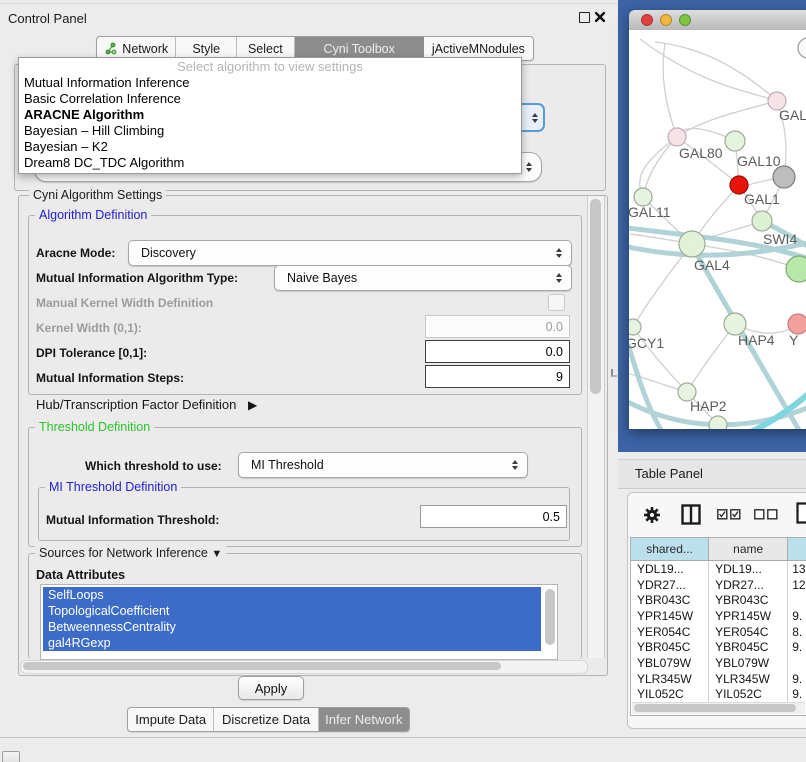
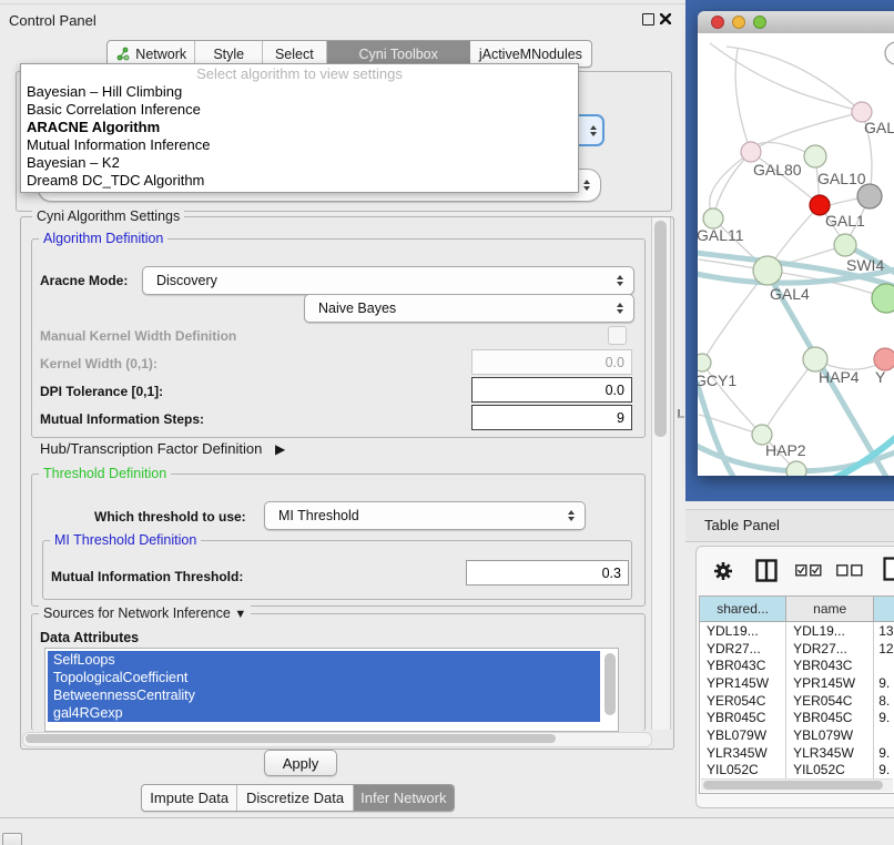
  Control Panel
  Network
  Style
  Select
  Cyni Toolbox
  jActiveMNodules
  Select algorithm to view settings
- Mutual Information Inference
+ Bayesian – Hill Climbing
  Basic Correlation Inference
  ARACNE Algorithm
- Bayesian – Hill Climbing
+ Mutual Information Inference
  Bayesian – K2
  Dream8 DC_TDC Algorithm
  Cyni Algorithm Settings
  Algorithm Definition
  Aracne Mode:
  Discovery
- Mutual Information Algorithm Type:
  Naive Bayes
  Manual Kernel Width Definition
  Kernel Width (0,1):
  0.0
  DPI Tolerance [0,1]:
  0.0
  Mutual Information Steps:
  9
  Hub/Transcription Factor Definition ▶
  Threshold Definition
  Which threshold to use:
  MI Threshold
  MI Threshold Definition
  Mutual Information Threshold:
- 0.5
+ 0.3
  Sources for Network Inference ▼
  Data Attributes
  SelfLoops
  TopologicalCoefficient
  BetweennessCentrality
  gal4RGexp
  Apply
  Impute Data
  Discretize Data
  Infer Network
  GAL
  GAL80
  GAL10
  GAL1
  GAL11
  SWI4
  GAL4
  GCY1
  HAP4
  Y
  HAP2
  Table Panel
  shared...
  name
  YDL19...
  YDL19...
  13
  YDR27...
  YDR27...
  12
  YBR043C
  YBR043C
  YPR145W
  YPR145W
  9.
  YER054C
  YER054C
  8.
  YBR045C
  YBR045C
  9.
  YBL079W
  YBL079W
  YLR345W
  YLR345W
  9.
  YIL052C
  YIL052C
  9.
